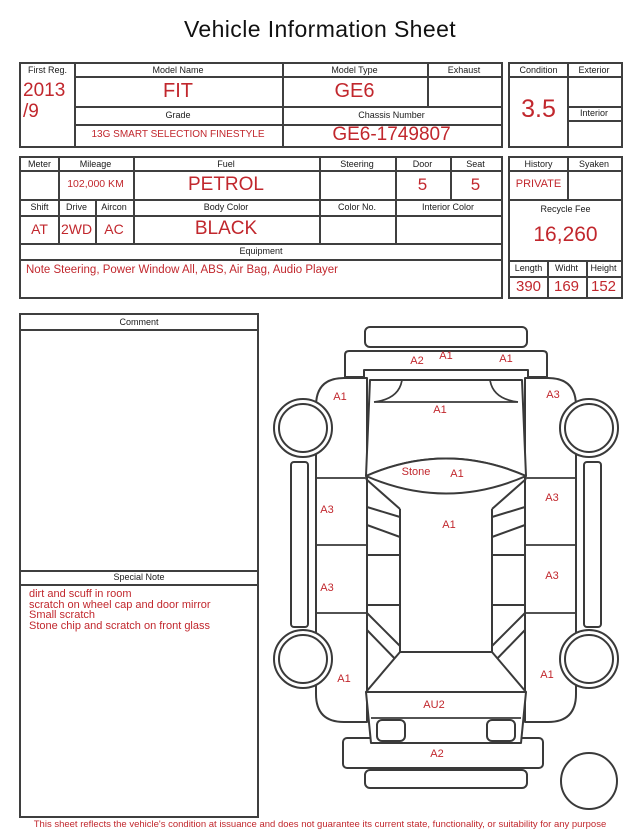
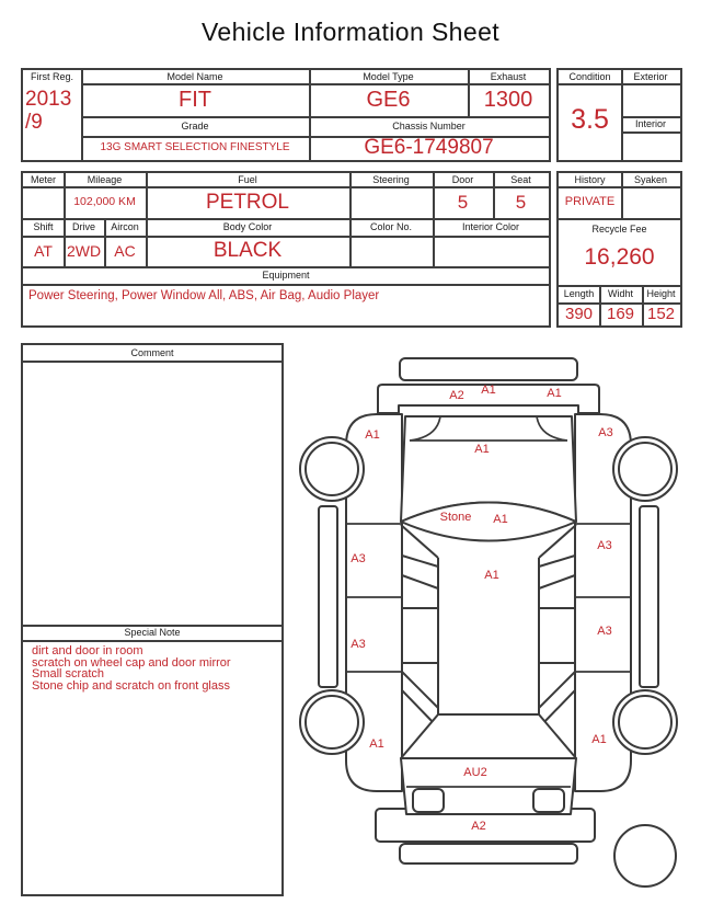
  Vehicle Information Sheet
  First Reg.
  2013
  /9
  Model Name
  FIT
  Model Type
  GE6
  Exhaust
+ 1300
  Grade
  13G SMART SELECTION FINESTYLE
  Chassis Number
  GE6-1749807
  Condition
  3.5
  Exterior
  Interior
  Meter
  Mileage
  Fuel
  Steering
  Door
  Seat
  102,000 KM
  PETROL
  5
  5
  Shift
  Drive
  Aircon
  Body Color
  Color No.
  Interior Color
  AT
  2WD
  AC
  BLACK
  Equipment
- Note Steering, Power Window All, ABS, Air Bag, Audio Player
+ Power Steering, Power Window All, ABS, Air Bag, Audio Player
  History
  Syaken
  PRIVATE
  Recycle Fee
  16,260
  Length
  Widht
  Height
  390
  169
  152
  Comment
  Special Note
- dirt and scuff in room
+ dirt and door in room
  scratch on wheel cap and door mirror
  Small scratch
  Stone chip and scratch on front glass
  A2
  A1
  A1
  A1
  A3
  A1
  Stone
  A1
  A3
  A3
  A1
  A3
  A3
  A1
  A1
  AU2
  A2
- This sheet reflects the vehicle's condition at issuance and does not guarantee its current state, functionality, or suitability for any purpose
